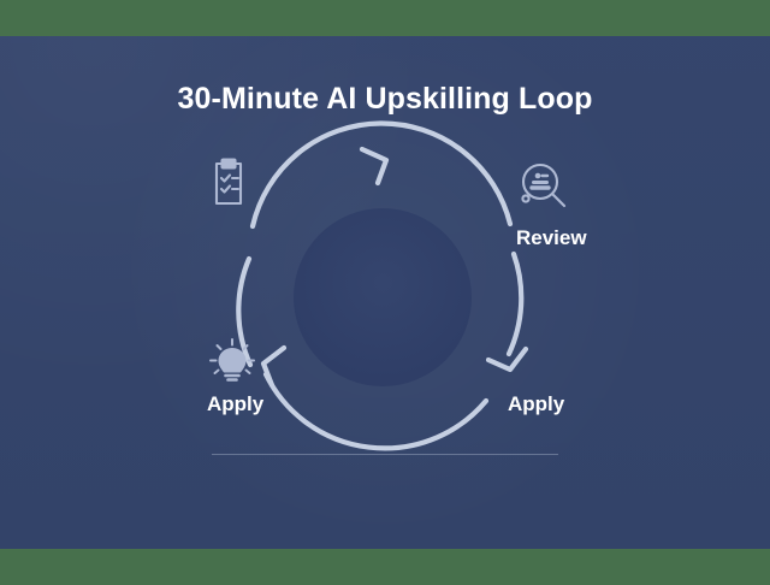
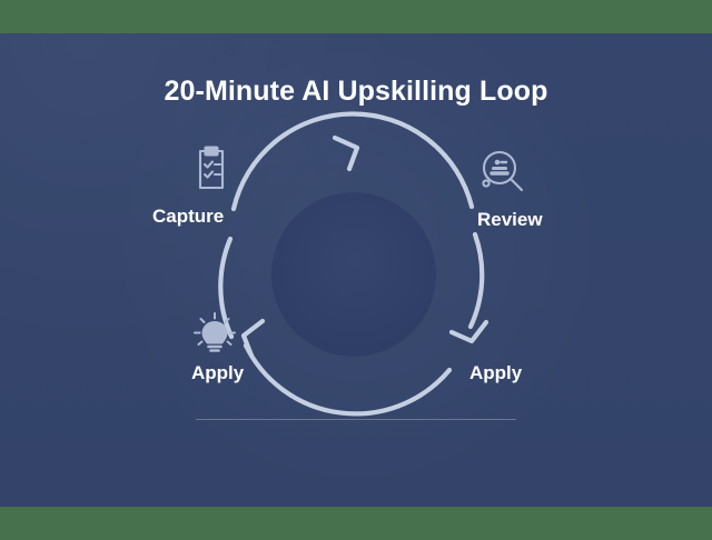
- 30-Minute AI Upskilling Loop
+ 20-Minute AI Upskilling Loop
+ Capture
  Review
  Apply
  Apply
